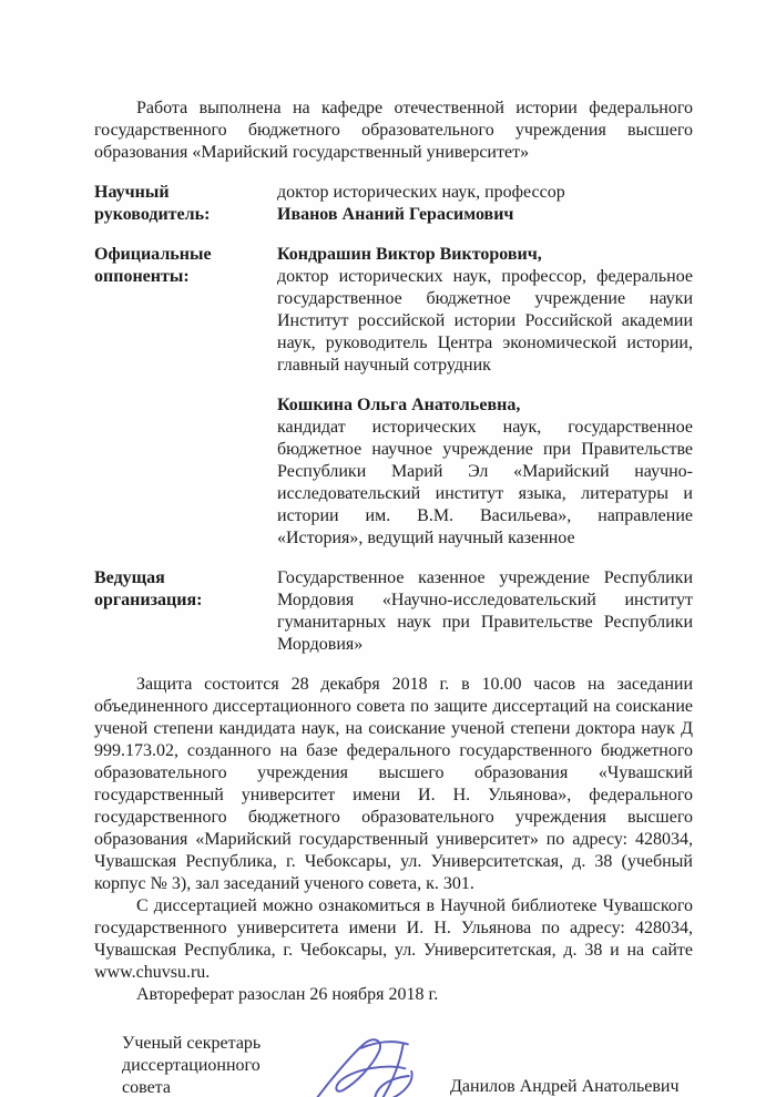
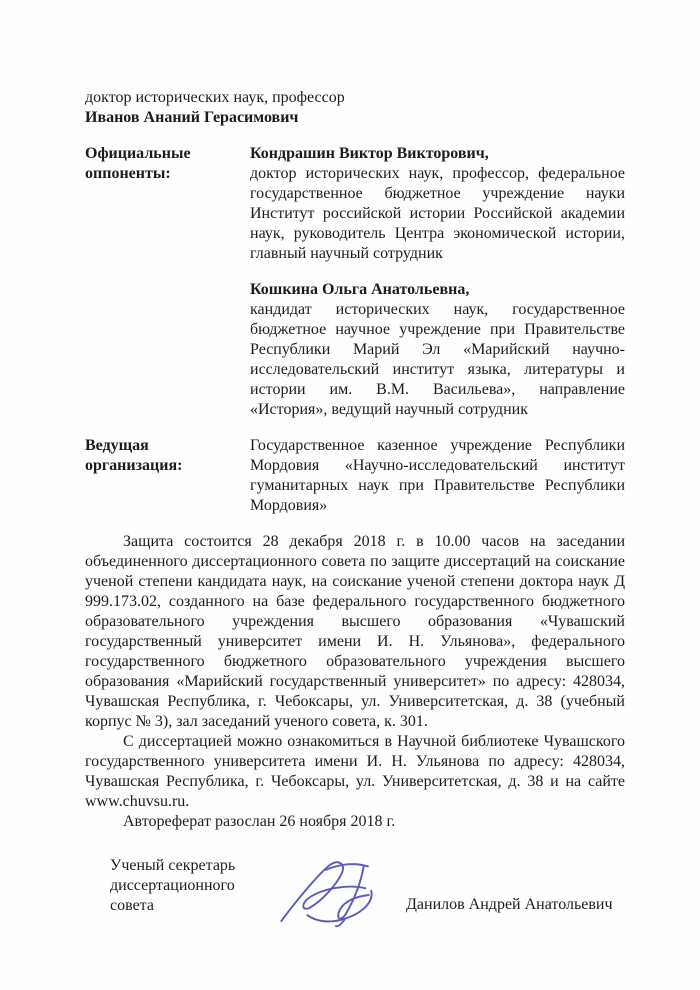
- Работа выполнена на кафедре отечественной истории федерального государственного бюджетного образовательного учреждения высшего образования «Марийский государственный университет»
- Научный руководитель:
  доктор исторических наук, профессор
  Иванов Ананий Герасимович
  Официальные оппоненты:
  Кондрашин Виктор Викторович,
  доктор исторических наук, профессор, федеральное государственное бюджетное учреждение науки Институт российской истории Российской академии наук, руководитель Центра экономической истории, главный научный сотрудник
  Кошкина Ольга Анатольевна,
- кандидат исторических наук, государственное бюджетное научное учреждение при Правительстве Республики Марий Эл «Марийский научно-исследовательский институт языка, литературы и истории им. В.М. Васильева», направление «История», ведущий научный казенное
+ кандидат исторических наук, государственное бюджетное научное учреждение при Правительстве Республики Марий Эл «Марийский научно-исследовательский институт языка, литературы и истории им. В.М. Васильева», направление «История», ведущий научный сотрудник
  Ведущая организация:
  Государственное казенное учреждение Республики Мордовия «Научно-исследовательский институт гуманитарных наук при Правительстве Республики Мордовия»
  Защита состоится 28 декабря 2018 г. в 10.00 часов на заседании объединенного диссертационного совета по защите диссертаций на соискание ученой степени кандидата наук, на соискание ученой степени доктора наук Д 999.173.02, созданного на базе федерального государственного бюджетного образовательного учреждения высшего образования «Чувашский государственный университет имени И. Н. Ульянова», федерального государственного бюджетного образовательного учреждения высшего образования «Марийский государственный университет» по адресу: 428034, Чувашская Республика, г. Чебоксары, ул. Университетская, д. 38 (учебный корпус № 3), зал заседаний ученого совета, к. 301.
  С диссертацией можно ознакомиться в Научной библиотеке Чувашского государственного университета имени И. Н. Ульянова по адресу: 428034, Чувашская Республика, г. Чебоксары, ул. Университетская, д. 38 и на сайте www.chuvsu.ru.
  Автореферат разослан 26 ноября 2018 г.
  Ученый секретарь
  диссертационного совета
  Данилов Андрей Анатольевич
